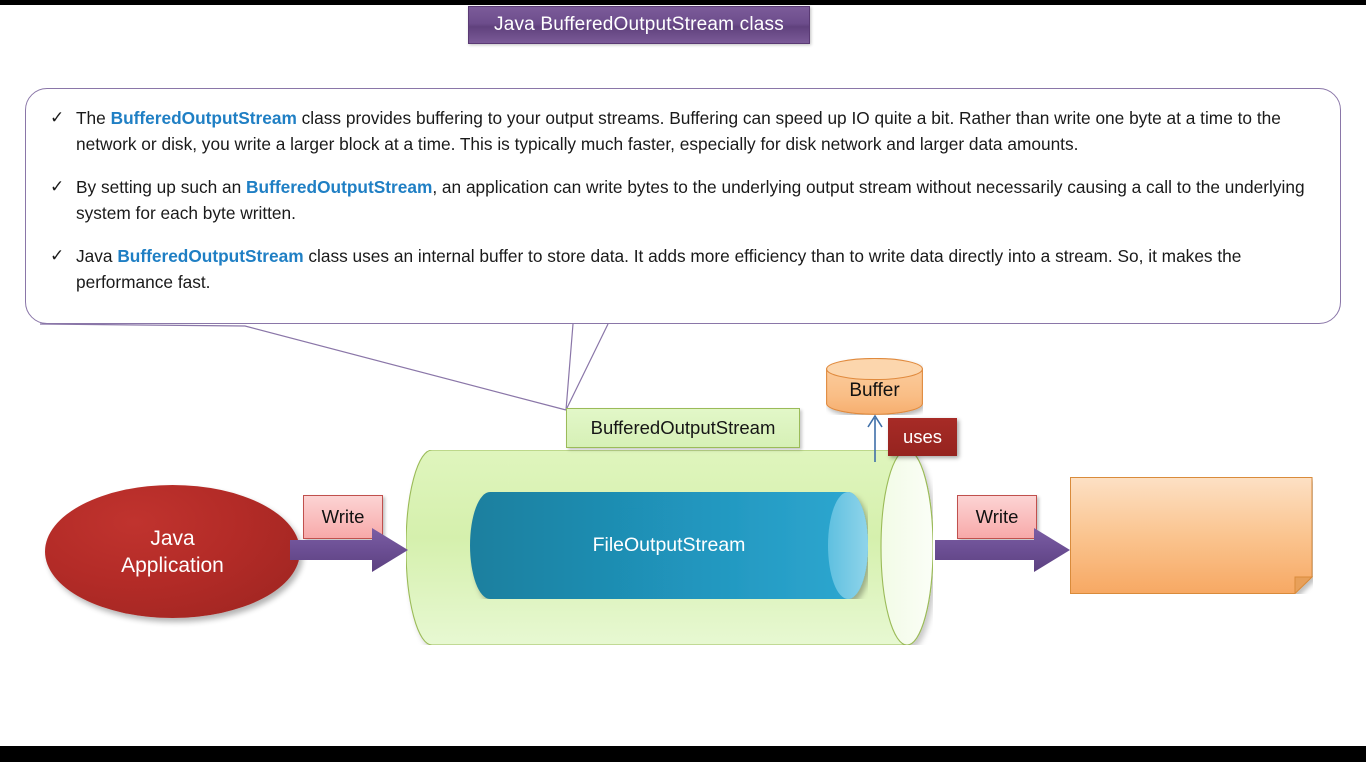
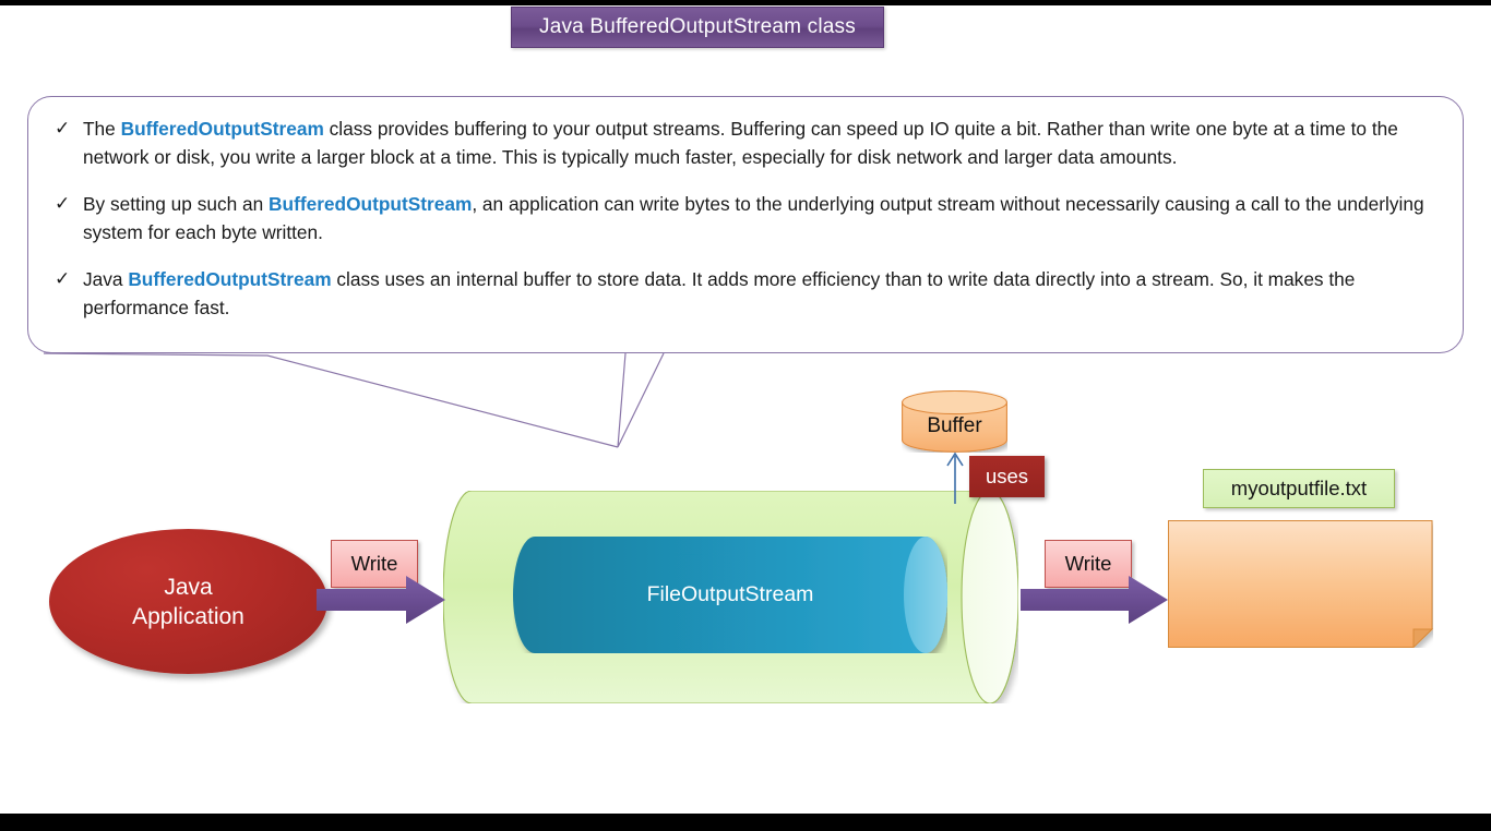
  Java BufferedOutputStream class
  ✓
  The BufferedOutputStream class provides buffering to your output streams. Buffering can speed up IO quite a bit. Rather than write one byte at a time to the network or disk, you write a larger block at a time. This is typically much faster, especially for disk network and larger data amounts.
  ✓
  By setting up such an BufferedOutputStream, an application can write bytes to the underlying output stream without necessarily causing a call to the underlying system for each byte written.
  ✓
  Java BufferedOutputStream class uses an internal buffer to store data. It adds more efficiency than to write data directly into a stream. So, it makes the performance fast.
  FileOutputStream
- BufferedOutputStream
  Buffer
  uses
  Java
  Application
  Write
  Write
+ myoutputfile.txt
